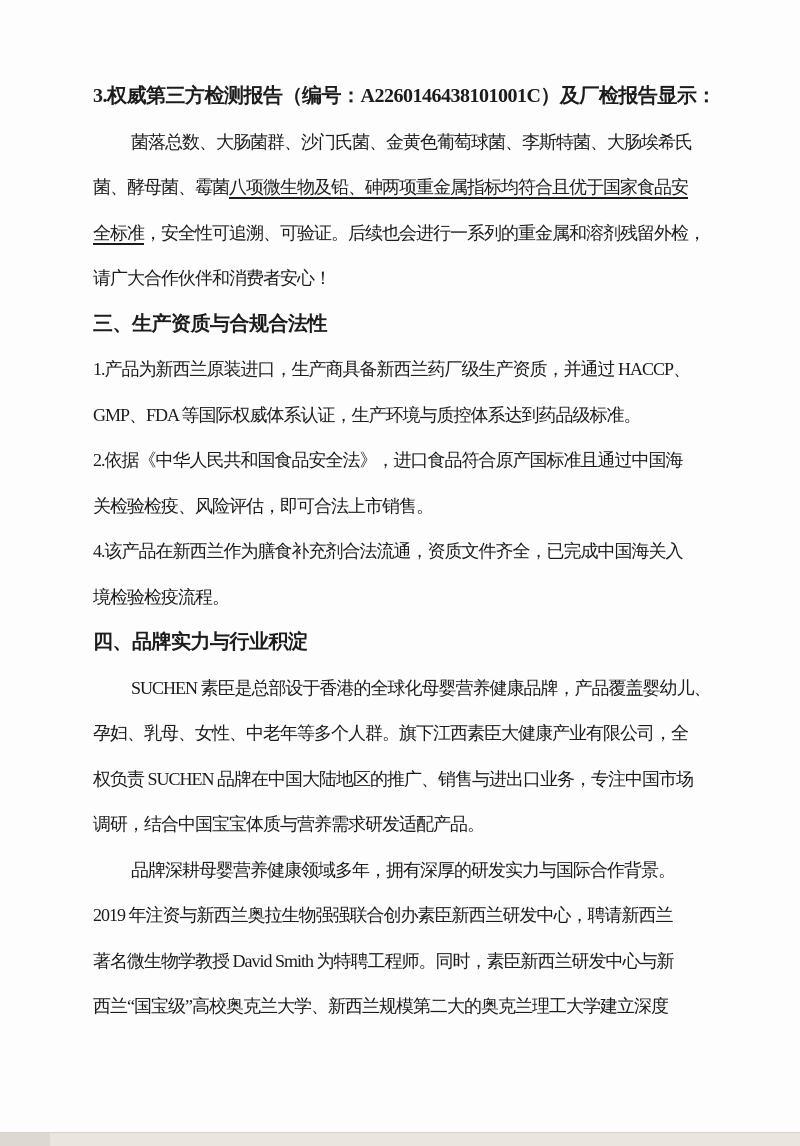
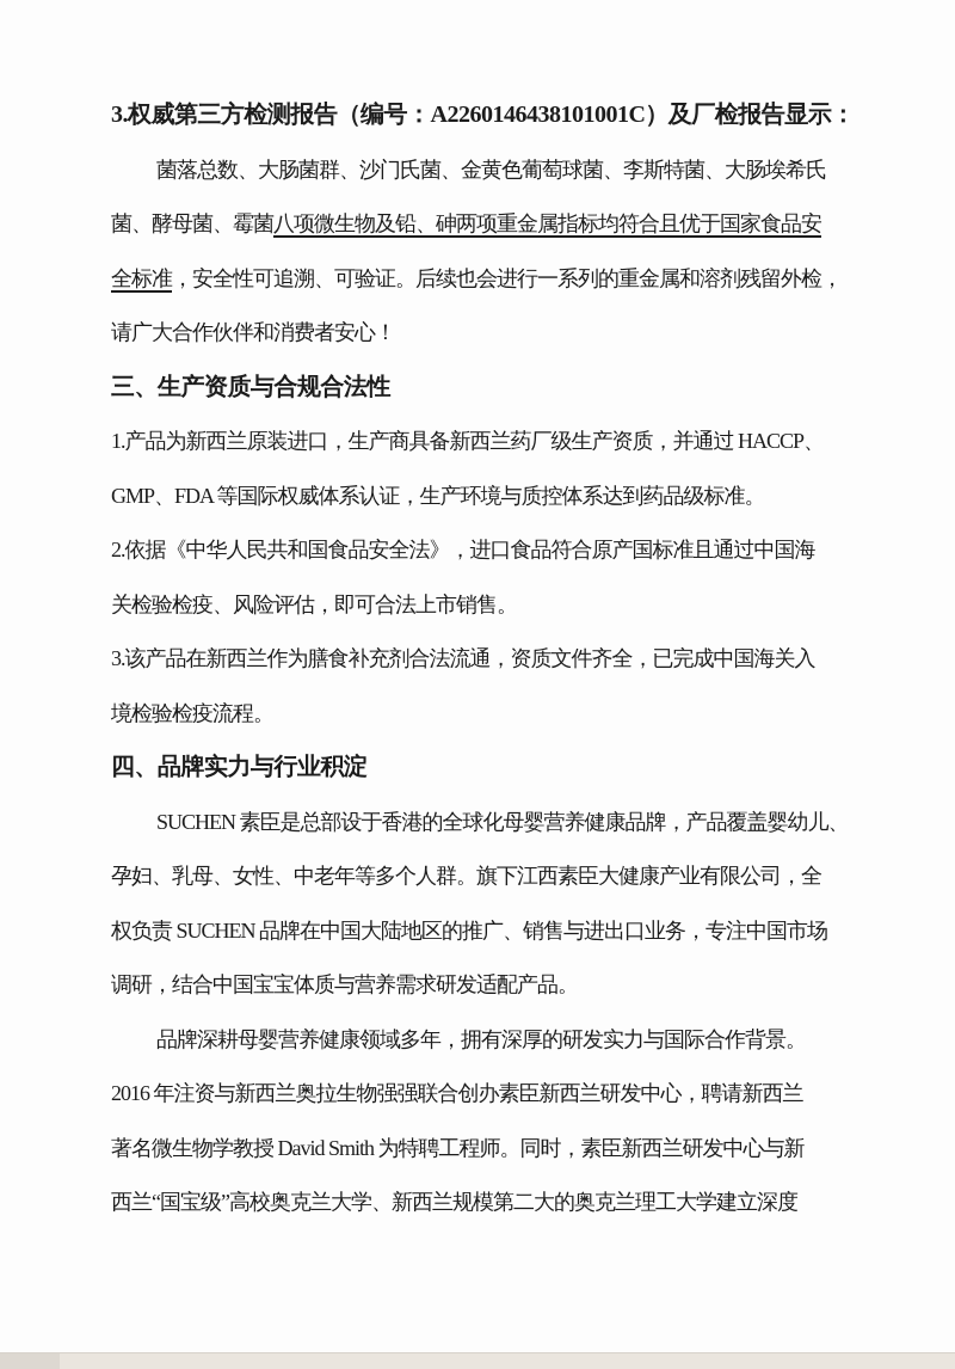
  3.权威第三方检测报告（编号：A2260146438101001C）及厂检报告显示：
  菌落总数、大肠菌群、沙门氏菌、金黄色葡萄球菌、李斯特菌、大肠埃希氏
  菌、酵母菌、霉菌八项微生物及铅、砷两项重金属指标均符合且优于国家食品安
  全标准，安全性可追溯、可验证。后续也会进行一系列的重金属和溶剂残留外检，
  请广大合作伙伴和消费者安心！
  三、生产资质与合规合法性
  1.产品为新西兰原装进口，生产商具备新西兰药厂级生产资质，并通过 HACCP、
  GMP、FDA 等国际权威体系认证，生产环境与质控体系达到药品级标准。
  2.依据《中华人民共和国食品安全法》，进口食品符合原产国标准且通过中国海
  关检验检疫、风险评估，即可合法上市销售。
- 4.该产品在新西兰作为膳食补充剂合法流通，资质文件齐全，已完成中国海关入
+ 3.该产品在新西兰作为膳食补充剂合法流通，资质文件齐全，已完成中国海关入
  境检验检疫流程。
  四、品牌实力与行业积淀
  SUCHEN 素臣是总部设于香港的全球化母婴营养健康品牌，产品覆盖婴幼儿、
  孕妇、乳母、女性、中老年等多个人群。旗下江西素臣大健康产业有限公司，全
  权负责 SUCHEN 品牌在中国大陆地区的推广、销售与进出口业务，专注中国市场
  调研，结合中国宝宝体质与营养需求研发适配产品。
  品牌深耕母婴营养健康领域多年，拥有深厚的研发实力与国际合作背景。
- 2019 年注资与新西兰奥拉生物强强联合创办素臣新西兰研发中心，聘请新西兰
+ 2016 年注资与新西兰奥拉生物强强联合创办素臣新西兰研发中心，聘请新西兰
  著名微生物学教授 David Smith 为特聘工程师。同时，素臣新西兰研发中心与新
  西兰“国宝级”高校奥克兰大学、新西兰规模第二大的奥克兰理工大学建立深度
